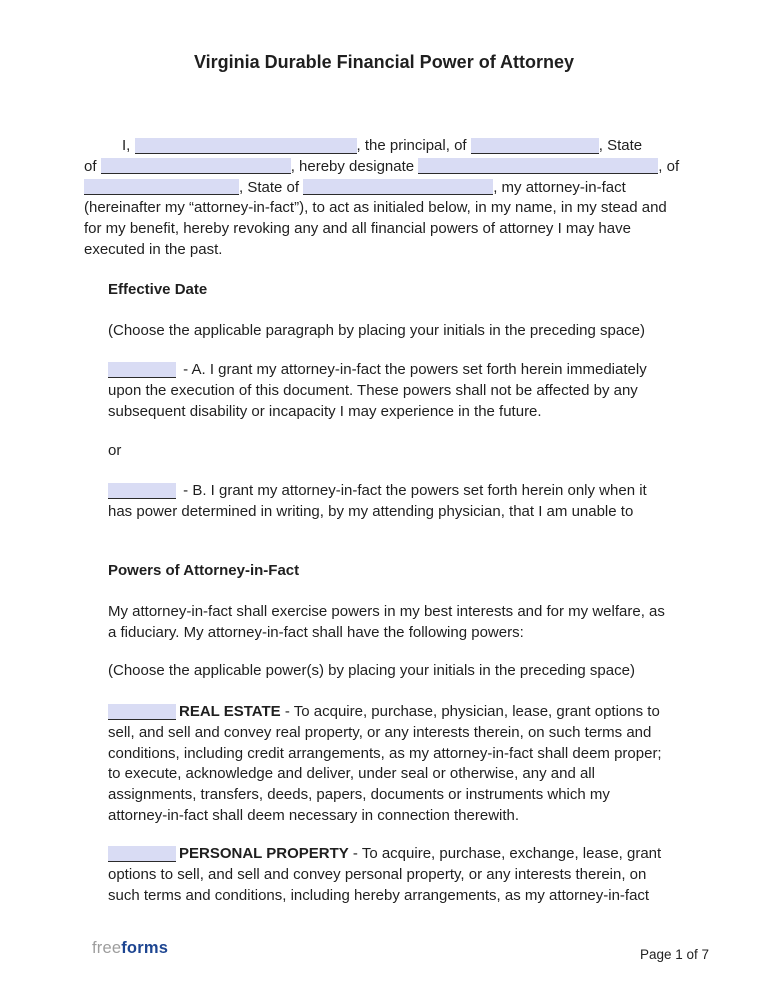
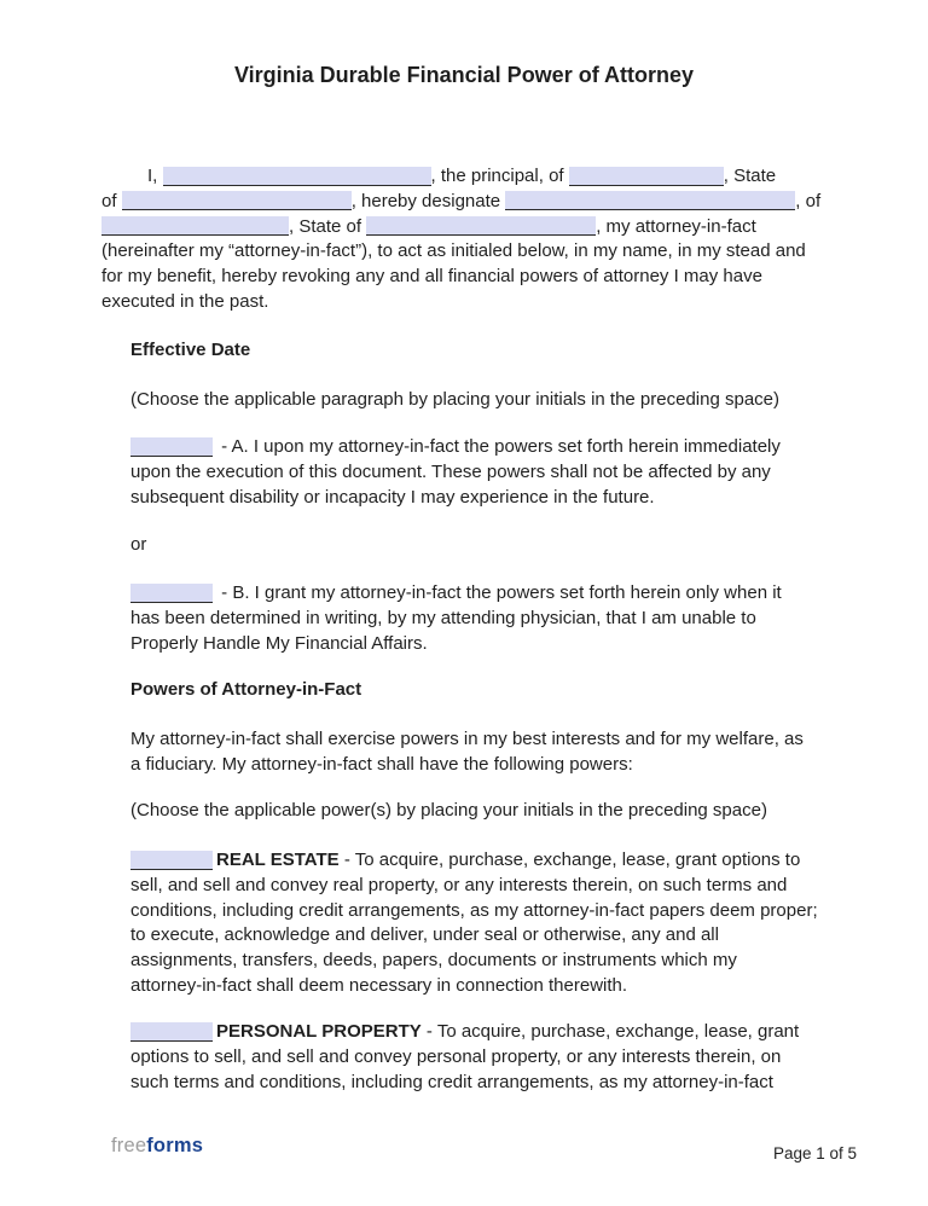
  Virginia Durable Financial Power of Attorney
  I, , the principal, of , State
  of , hereby designate , of
  , State of , my attorney-in-fact
  (hereinafter my “attorney-in-fact”), to act as initialed below, in my name, in my stead and
  for my benefit, hereby revoking any and all financial powers of attorney I may have
  executed in the past.
  Effective Date
  (Choose the applicable paragraph by placing your initials in the preceding space)
- - A. I grant my attorney-in-fact the powers set forth herein immediately
+ - A. I upon my attorney-in-fact the powers set forth herein immediately
  upon the execution of this document. These powers shall not be affected by any
  subsequent disability or incapacity I may experience in the future.
  or
  - B. I grant my attorney-in-fact the powers set forth herein only when it
- has power determined in writing, by my attending physician, that I am unable to
+ has been determined in writing, by my attending physician, that I am unable to
+ Properly Handle My Financial Affairs.
  Powers of Attorney-in-Fact
  My attorney-in-fact shall exercise powers in my best interests and for my welfare, as
  a fiduciary. My attorney-in-fact shall have the following powers:
  (Choose the applicable power(s) by placing your initials in the preceding space)
- REAL ESTATE - To acquire, purchase, physician, lease, grant options to
+ REAL ESTATE - To acquire, purchase, exchange, lease, grant options to
  sell, and sell and convey real property, or any interests therein, on such terms and
- conditions, including credit arrangements, as my attorney-in-fact shall deem proper;
+ conditions, including credit arrangements, as my attorney-in-fact papers deem proper;
  to execute, acknowledge and deliver, under seal or otherwise, any and all
  assignments, transfers, deeds, papers, documents or instruments which my
  attorney-in-fact shall deem necessary in connection therewith.
  PERSONAL PROPERTY - To acquire, purchase, exchange, lease, grant
  options to sell, and sell and convey personal property, or any interests therein, on
- such terms and conditions, including hereby arrangements, as my attorney-in-fact
+ such terms and conditions, including credit arrangements, as my attorney-in-fact
  freeforms
- Page 1 of 7
+ Page 1 of 5
